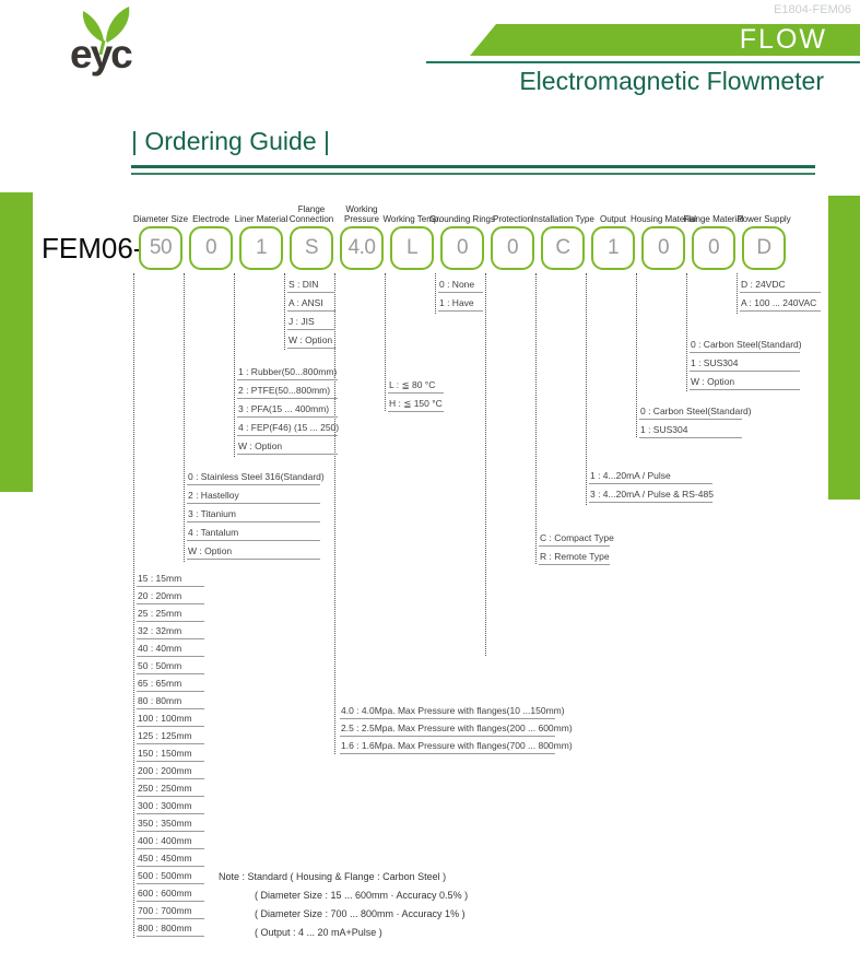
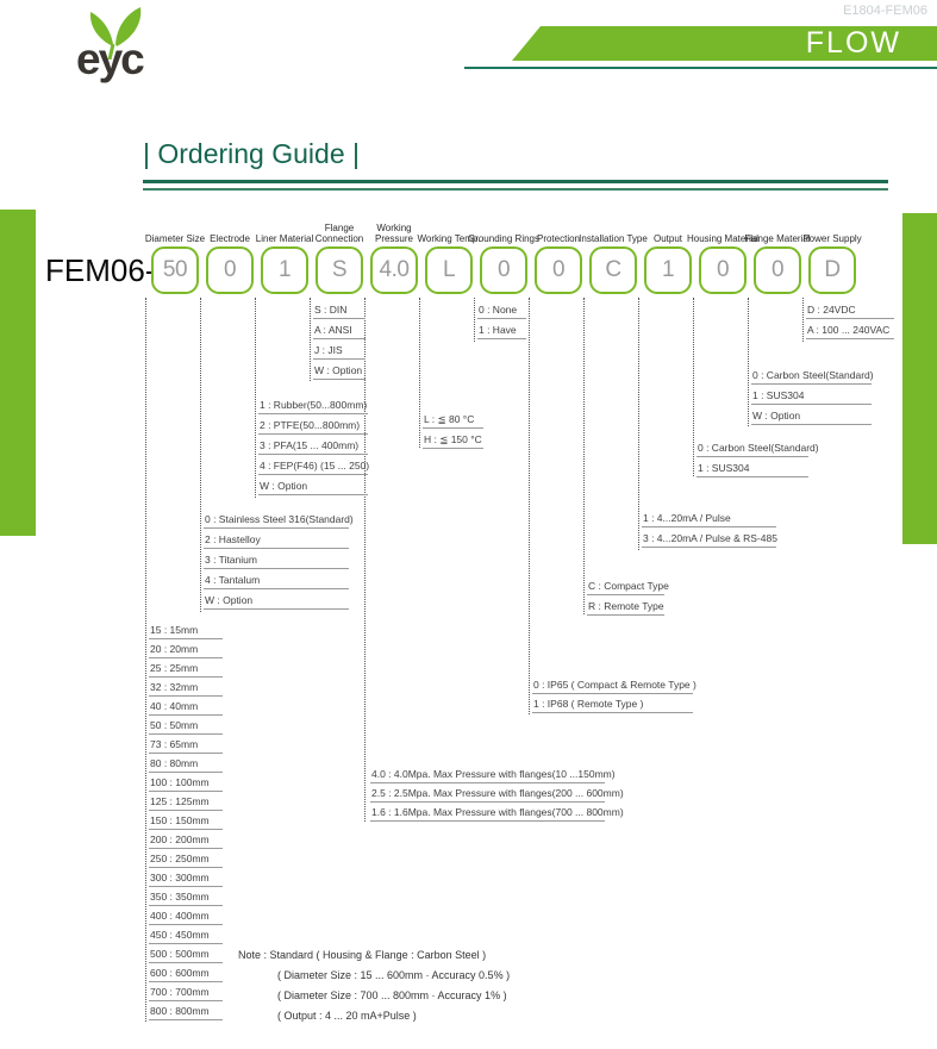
  eyc
  E1804-FEM06
  FLOW
- Electromagnetic Flowmeter
  | Ordering Guide |
  FEM06
  Diameter Size
  50
  Electrode
  0
  Liner Material
  1
  Flange Connection
  S
  Working Pressure
  4.0
  Working Temp.
  L
  Grounding Rings
  0
  Protection
  0
  Installation Type
  C
  Output
  1
  Housing Material
  0
  Flange Material
  0
  Power Supply
  D
  15 : 15mm
  20 : 20mm
  25 : 25mm
  32 : 32mm
  40 : 40mm
  50 : 50mm
- 65 : 65mm
+ 73 : 65mm
  80 : 80mm
  100 : 100mm
  125 : 125mm
  150 : 150mm
  200 : 200mm
  250 : 250mm
  300 : 300mm
  350 : 350mm
  400 : 400mm
  450 : 450mm
  500 : 500mm
  600 : 600mm
  700 : 700mm
  800 : 800mm
  0 : Stainless Steel 316(Standard)
  2 : Hastelloy
  3 : Titanium
  4 : Tantalum
  W : Option
  1 : Rubber(50...800mm)
  2 : PTFE(50...800mm)
  3 : PFA(15 ... 400mm)
  4 : FEP(F46) (15 ... 250)
  W : Option
  S : DIN
  A : ANSI
  J : JIS
  W : Option
  4.0 : 4.0Mpa. Max Pressure with flanges(10 ...150mm)
  2.5 : 2.5Mpa. Max Pressure with flanges(200 ... 600mm)
  1.6 : 1.6Mpa. Max Pressure with flanges(700 ... 800mm)
  L : ≦ 80 °C
  H : ≦ 150 °C
  0 : None
  1 : Have
+ 0 : IP65 ( Compact & Remote Type )
+ 1 : IP68 ( Remote Type )
  C : Compact Type
  R : Remote Type
  1 : 4...20mA / Pulse
  3 : 4...20mA / Pulse & RS-485
  0 : Carbon Steel(Standard)
  1 : SUS304
  0 : Carbon Steel(Standard)
  1 : SUS304
  W : Option
  D : 24VDC
  A : 100 ... 240VAC
  Note : Standard ( Housing & Flange : Carbon Steel )
  ( Diameter Size : 15 ... 600mm · Accuracy 0.5% )
  ( Diameter Size : 700 ... 800mm · Accuracy 1% )
  ( Output : 4 ... 20 mA+Pulse )
